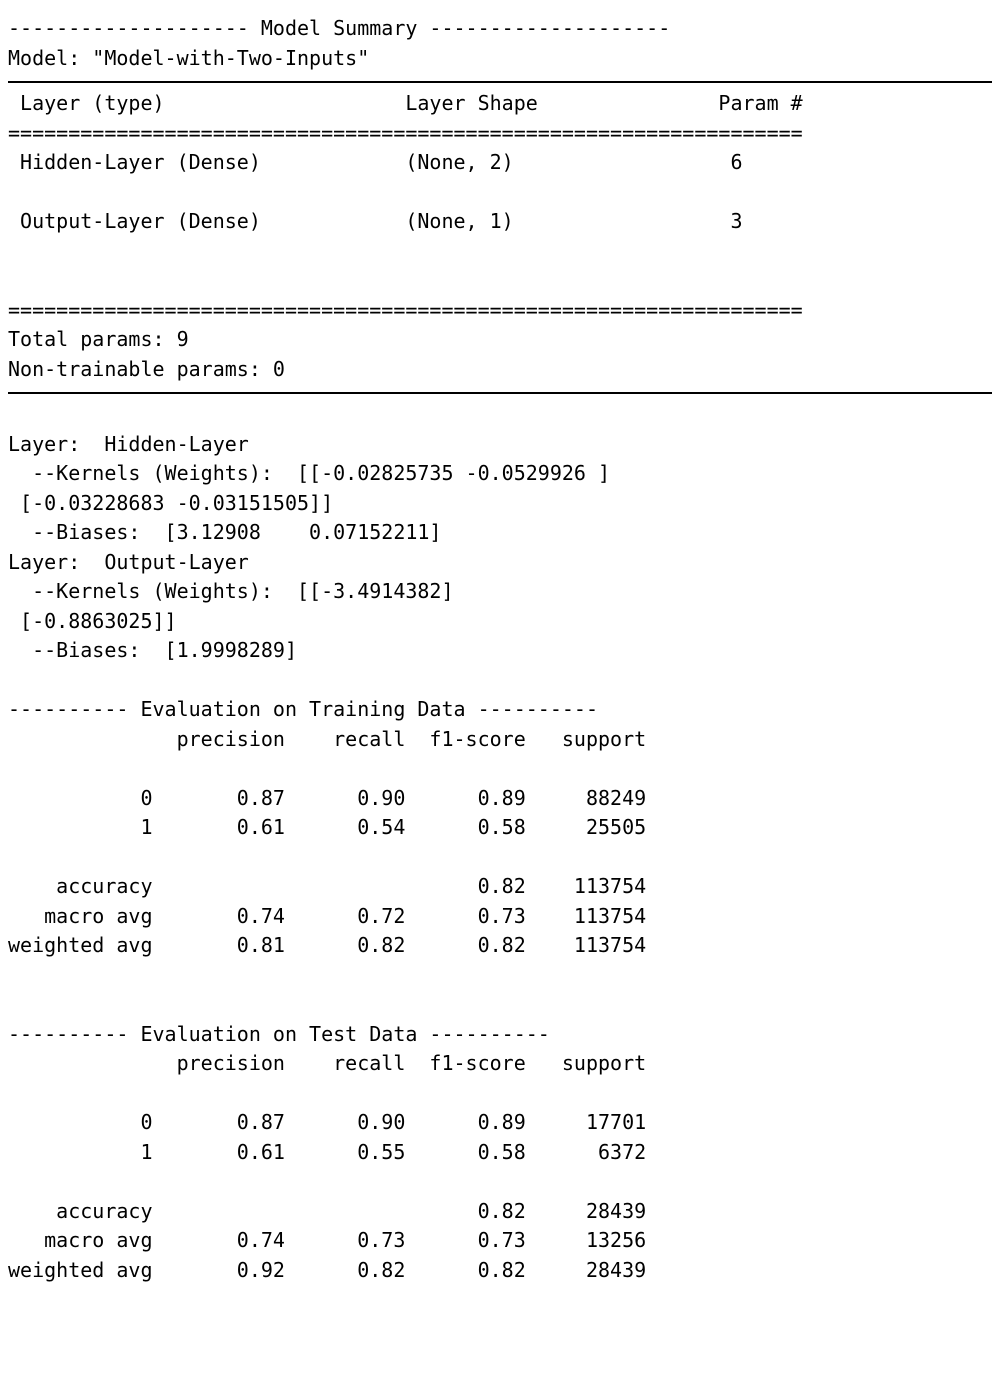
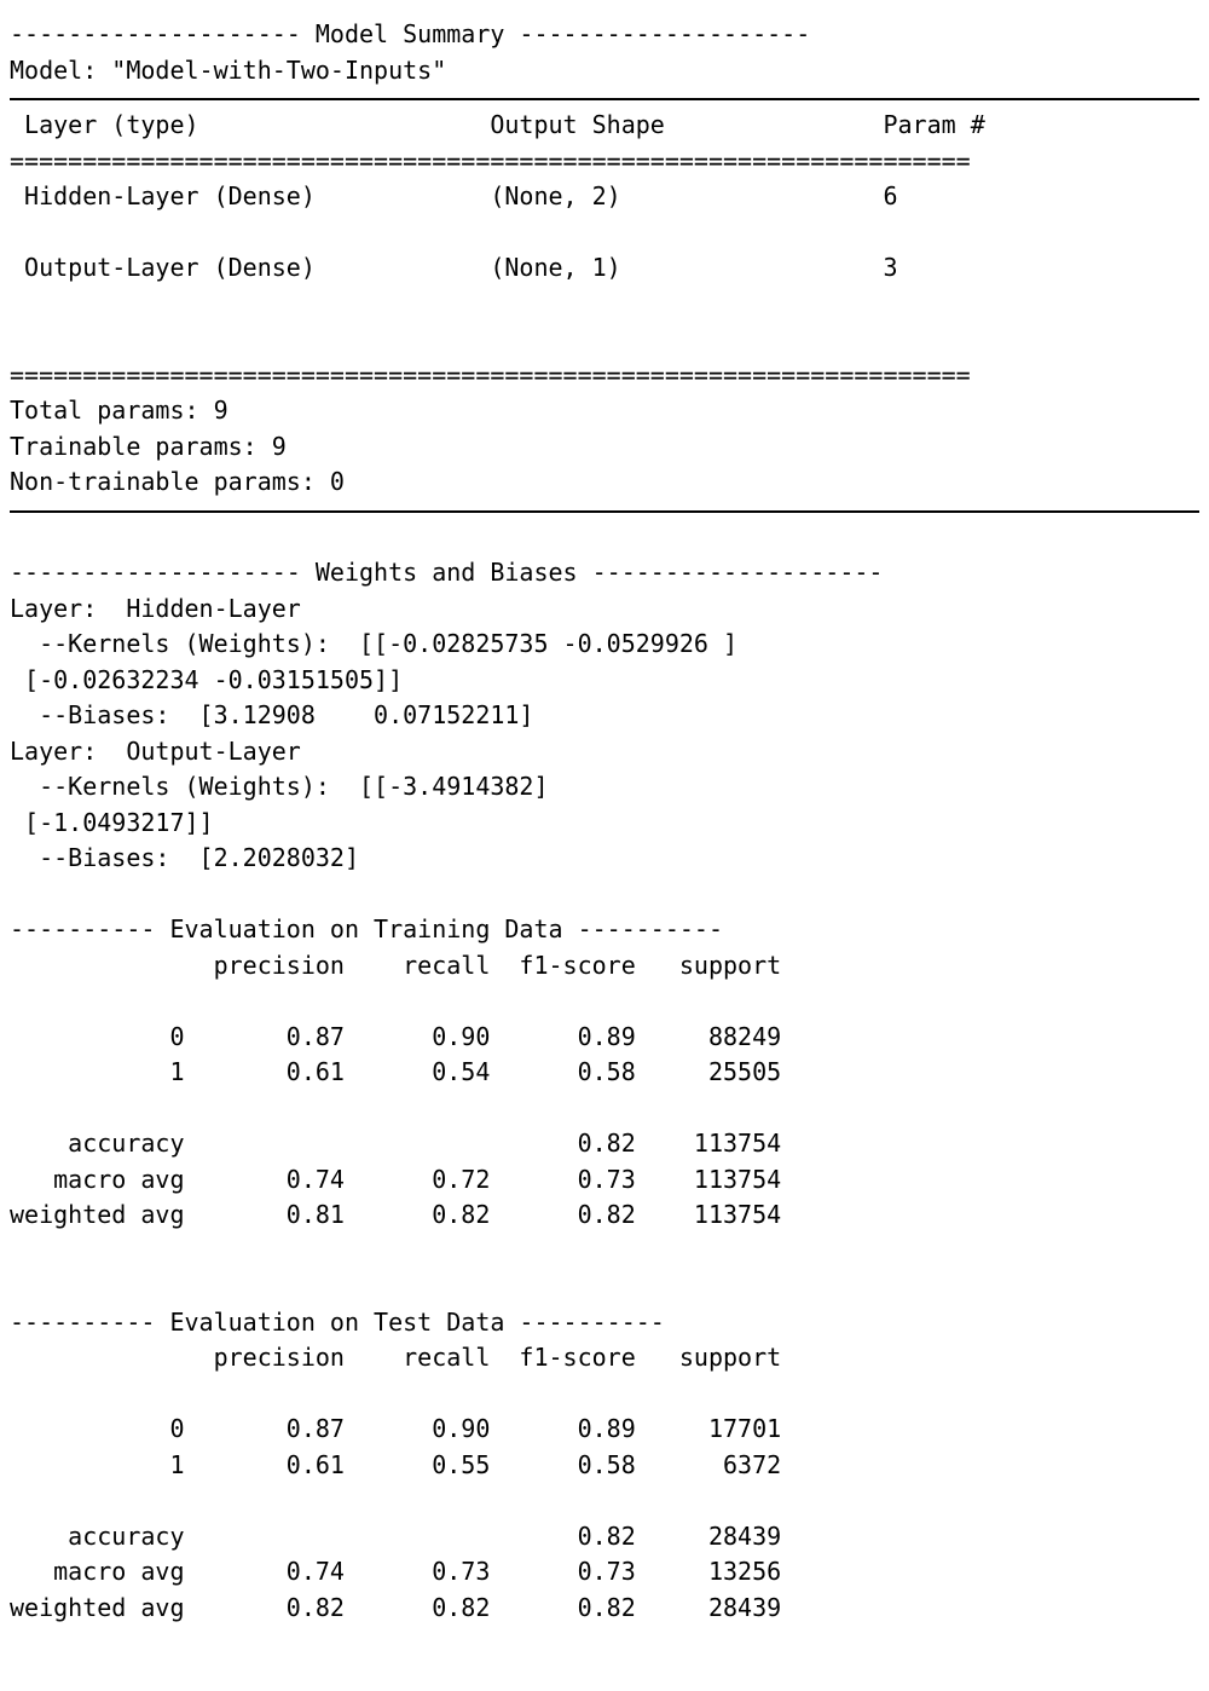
  -------------------- Model Summary --------------------
  Model: "Model-with-Two-Inputs"
- Layer (type) Layer Shape Param #
+ Layer (type) Output Shape Param #
  ==================================================================
  Hidden-Layer (Dense) (None, 2) 6
  Output-Layer (Dense) (None, 1) 3
  ==================================================================
  Total params: 9
+ Trainable params: 9
  Non-trainable params: 0
+ -------------------- Weights and Biases --------------------
  Layer: Hidden-Layer
  --Kernels (Weights): [[-0.02825735 -0.0529926 ]
- [-0.03228683 -0.03151505]]
+ [-0.02632234 -0.03151505]]
  --Biases: [3.12908 0.07152211]
  Layer: Output-Layer
  --Kernels (Weights): [[-3.4914382]
- [-0.8863025]]
+ [-1.0493217]]
- --Biases: [1.9998289]
+ --Biases: [2.2028032]
  ---------- Evaluation on Training Data ----------
  precision recall f1-score support
  0 0.87 0.90 0.89 88249
  1 0.61 0.54 0.58 25505
  accuracy 0.82 113754
  macro avg 0.74 0.72 0.73 113754
  weighted avg 0.81 0.82 0.82 113754
  ---------- Evaluation on Test Data ----------
  precision recall f1-score support
  0 0.87 0.90 0.89 17701
  1 0.61 0.55 0.58 6372
  accuracy 0.82 28439
  macro avg 0.74 0.73 0.73 13256
- weighted avg 0.92 0.82 0.82 28439
+ weighted avg 0.82 0.82 0.82 28439
